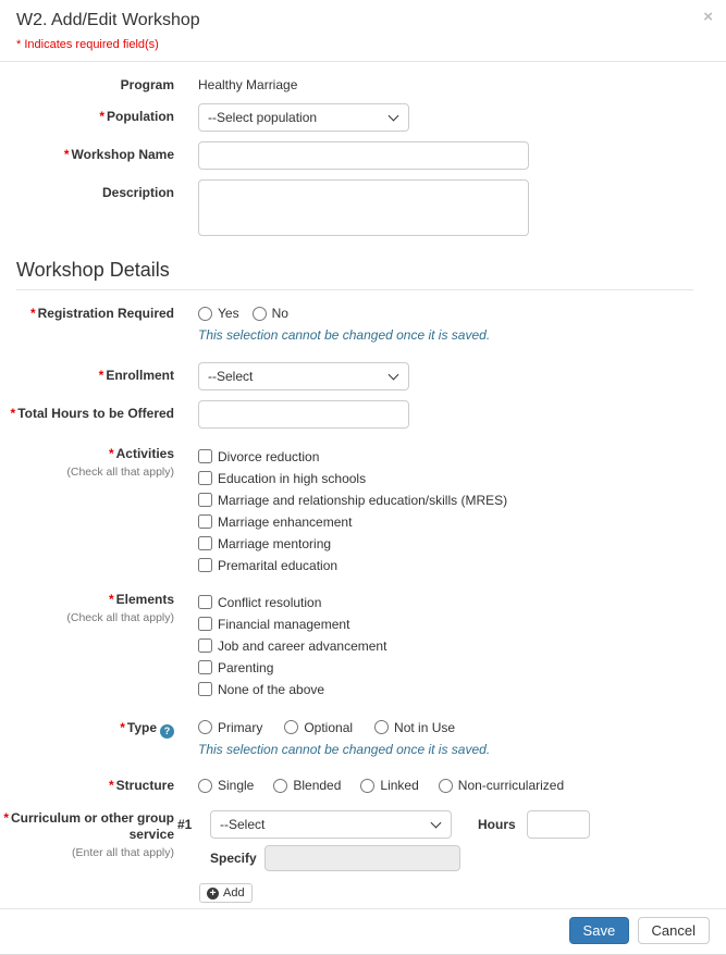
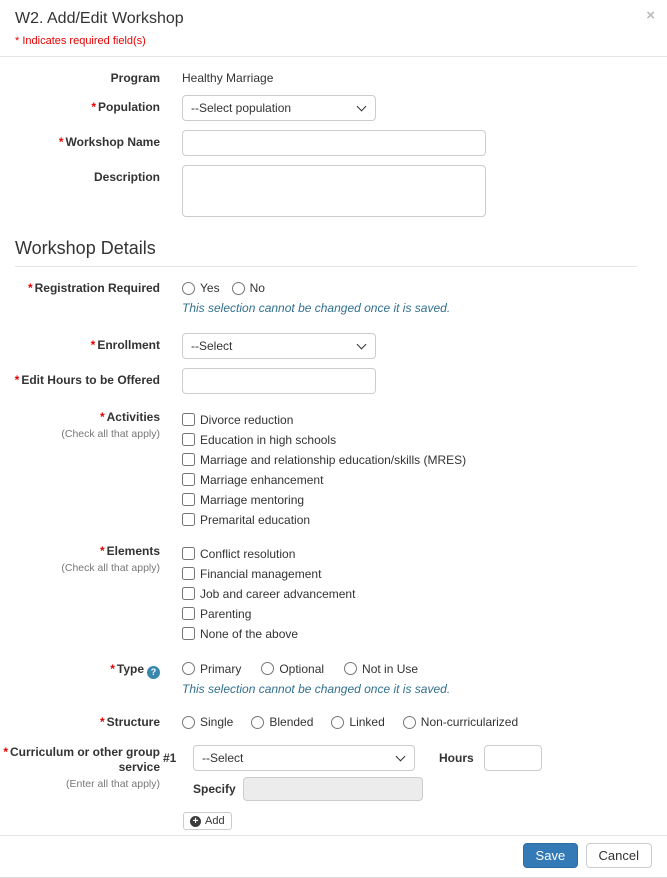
  W2. Add/Edit Workshop
  * Indicates required field(s)
  ×
  Program
  Healthy Marriage
  * Population
  --Select population
  * Workshop Name
  Description
  Workshop Details
  * Registration Required
  Yes
  No
  This selection cannot be changed once it is saved.
  * Enrollment
  --Select
- * Total Hours to be Offered
+ * Edit Hours to be Offered
  * Activities
  (Check all that apply)
  Divorce reduction
  Education in high schools
  Marriage and relationship education/skills (MRES)
  Marriage enhancement
  Marriage mentoring
  Premarital education
  * Elements
  (Check all that apply)
  Conflict resolution
  Financial management
  Job and career advancement
  Parenting
  None of the above
  * Type ?
  Primary
  Optional
  Not in Use
  This selection cannot be changed once it is saved.
  * Structure
  Single
  Blended
  Linked
  Non-curricularized
  * Curriculum or other group service
  (Enter all that apply)
  #1
  --Select
  Hours
  Specify
  +
  Add
  Save Cancel
